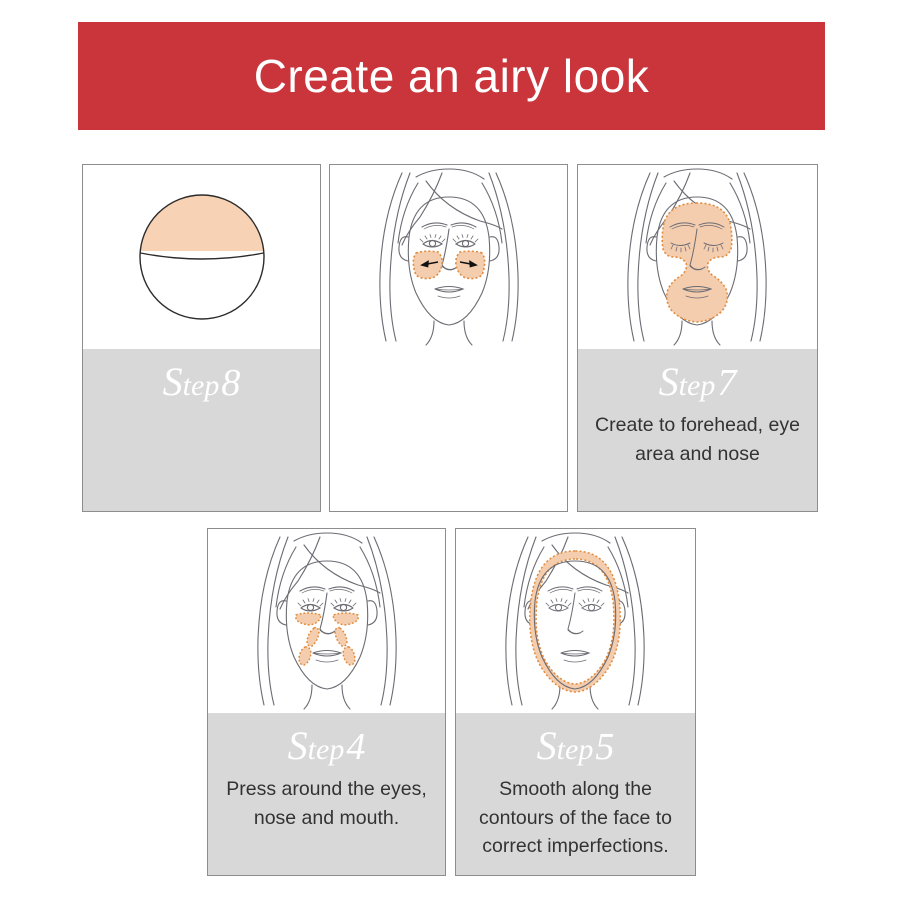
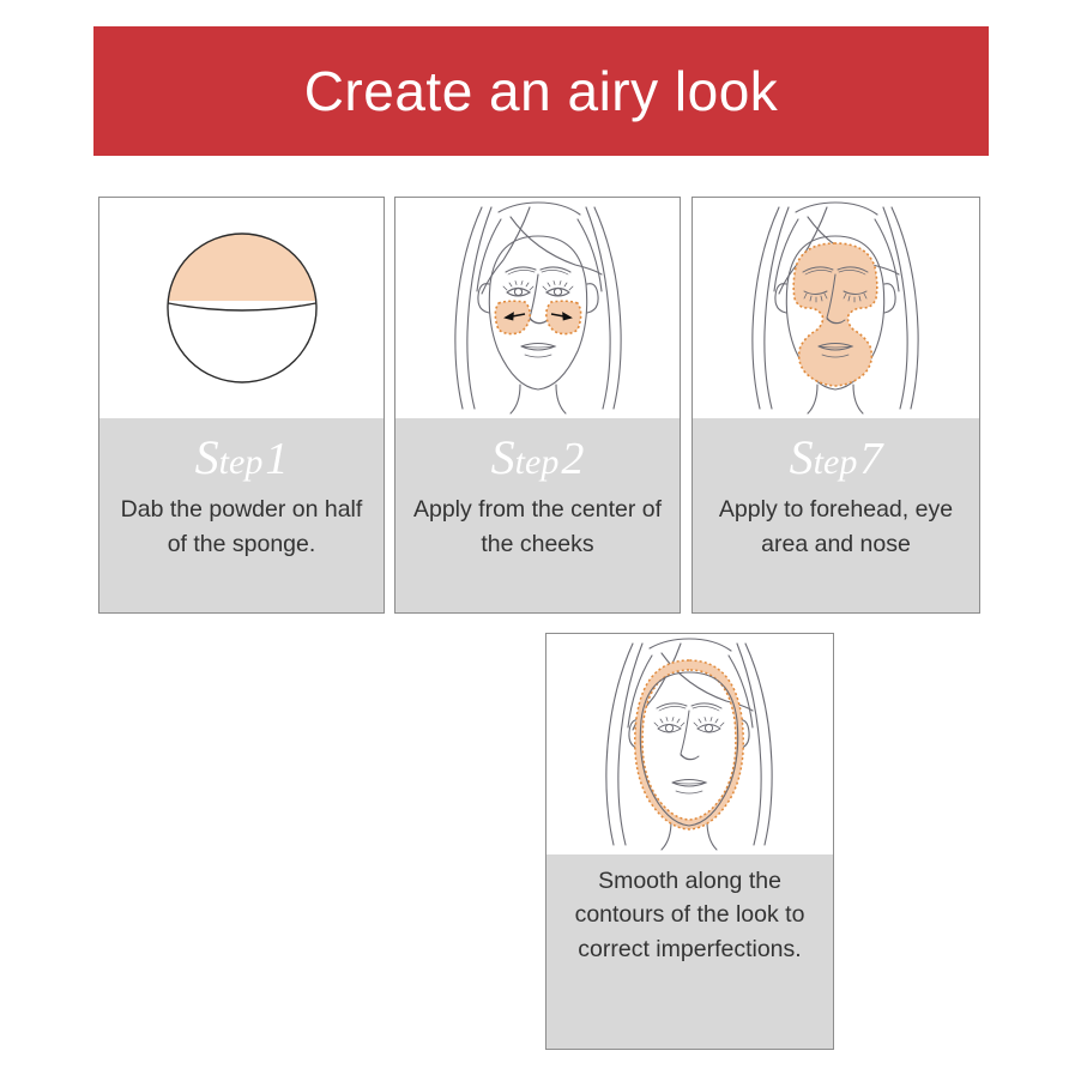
  Create an airy look
- Step8
+ Step1
+ Dab the powder on half of the sponge.
+ Step2
+ Apply from the center of the cheeks
  Step7
- Create to forehead, eye area and nose
+ Apply to forehead, eye area and nose
- Step4
- Press around the eyes, nose and mouth.
- Step5
- Smooth along the contours of the face to correct imperfections.
+ Smooth along the contours of the look to correct imperfections.
